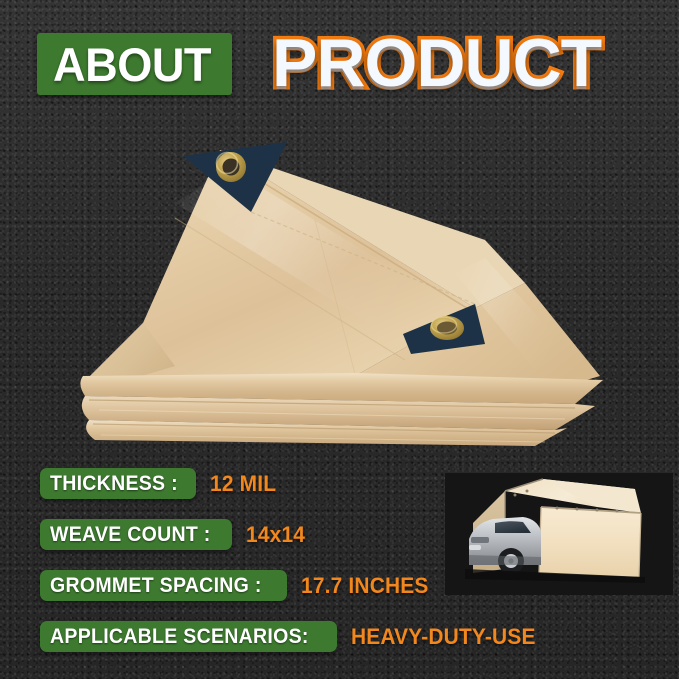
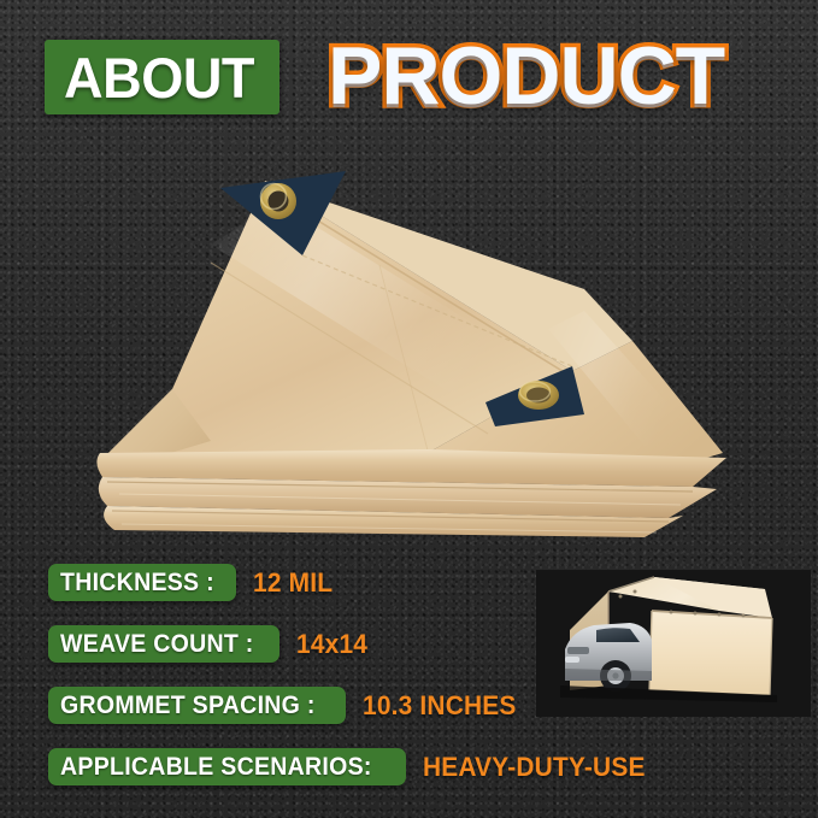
  ABOUT
  PRODUCT
  THICKNESS :
  12 MIL
  WEAVE COUNT :
  14x14
  GROMMET SPACING :
- 17.7 INCHES
+ 10.3 INCHES
  APPLICABLE SCENARIOS:
  HEAVY-DUTY-USE
